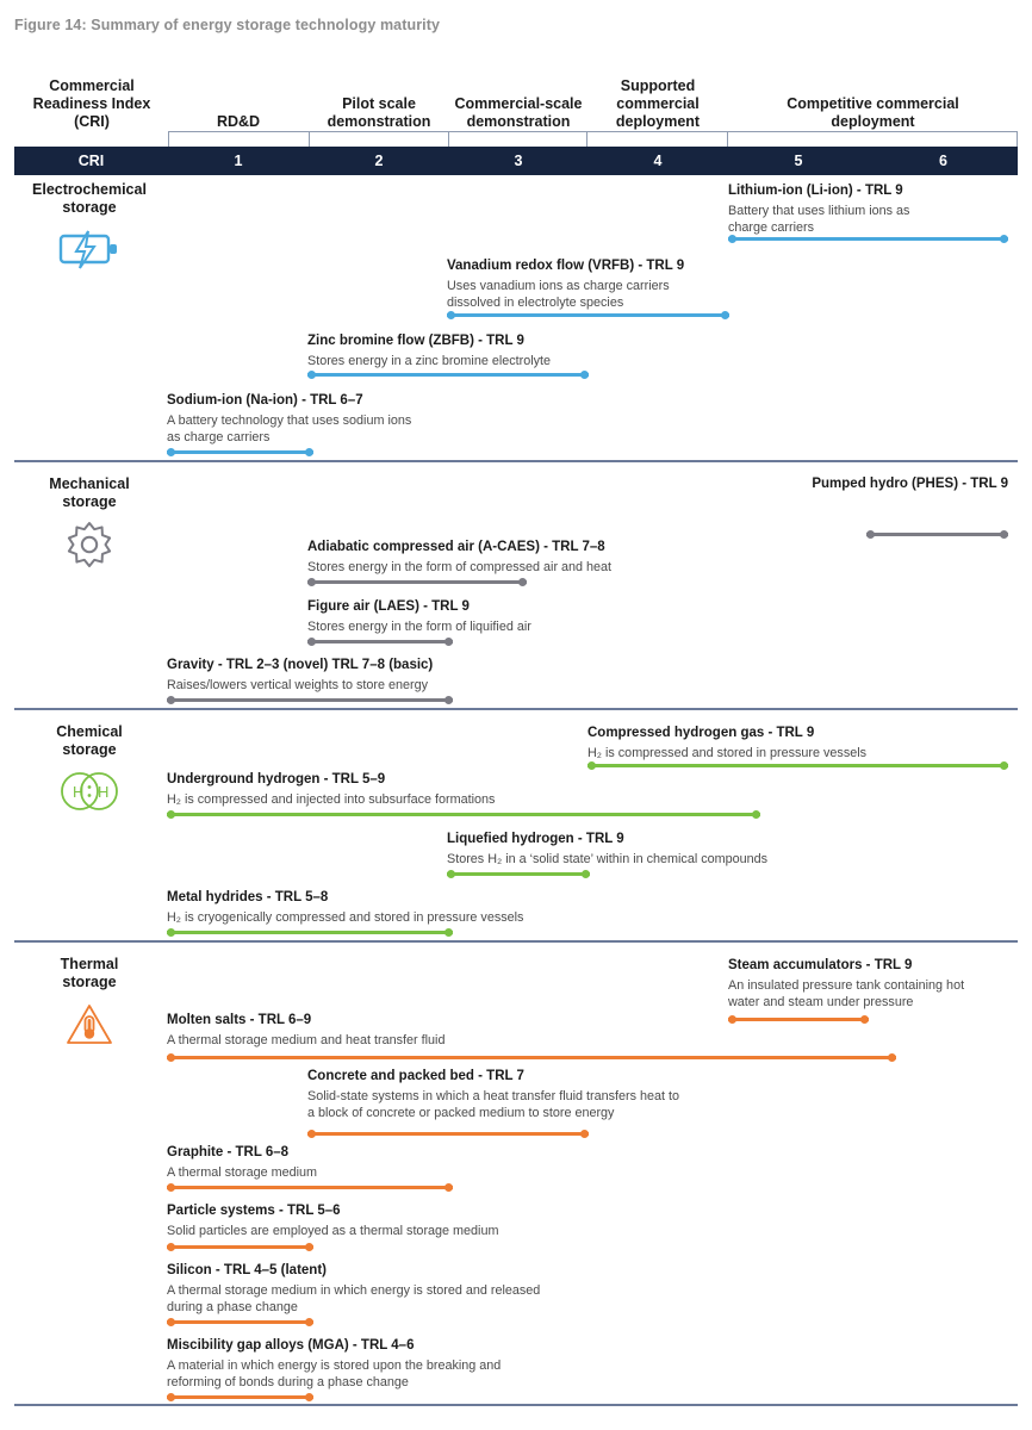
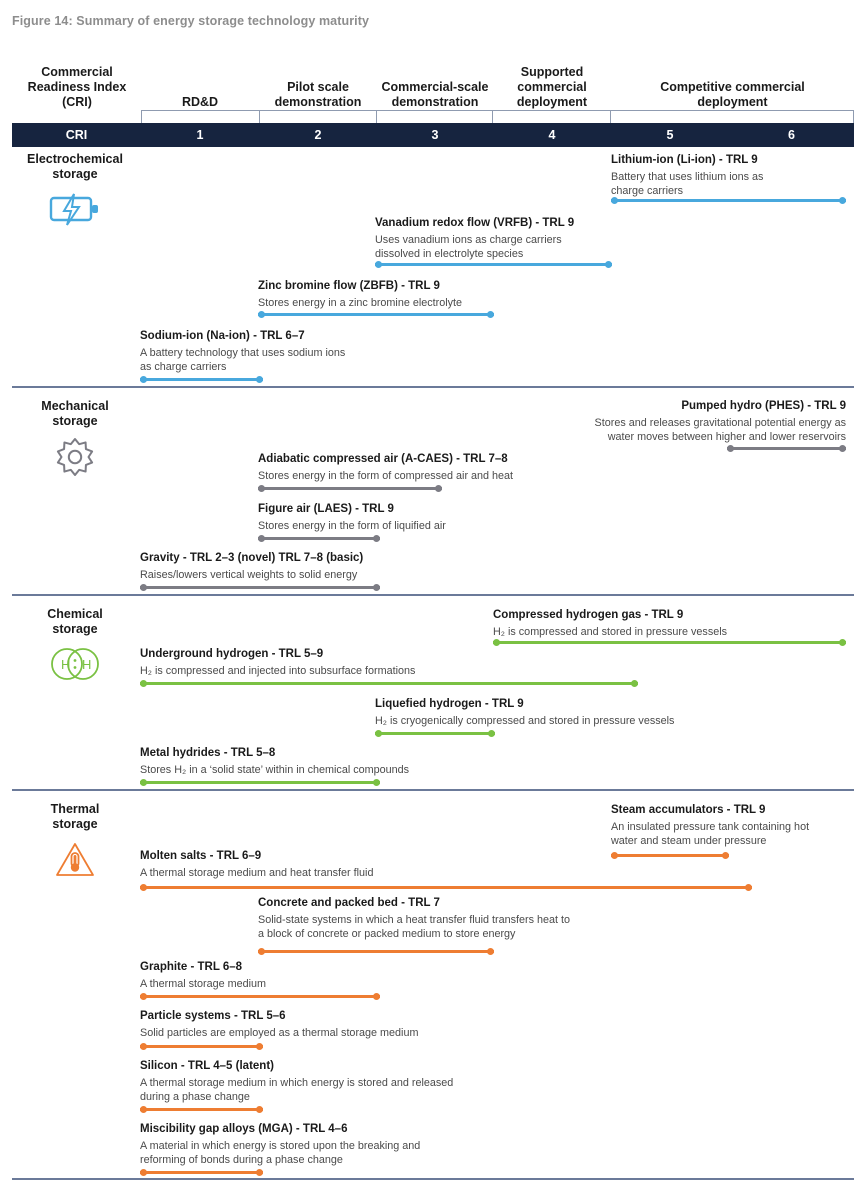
  Figure 14: Summary of energy storage technology maturity
  Commercial Readiness Index (CRI)
  RD&D
  Pilot scale
  demonstration
  Commercial-scale
  demonstration
  Supported
  commercial
  deployment
  Competitive commercial
  deployment
  CRI
  1
  2
  3
  4
  5
  6
  Electrochemical
  storage
  Lithium-ion (Li-ion) - TRL 9
  Battery that uses lithium ions as
  charge carriers
  Vanadium redox flow (VRFB) - TRL 9
  Uses vanadium ions as charge carriers
  dissolved in electrolyte species
  Zinc bromine flow (ZBFB) - TRL 9
  Stores energy in a zinc bromine electrolyte
  Sodium-ion (Na-ion) - TRL 6–7
  A battery technology that uses sodium ions
  as charge carriers
  Mechanical
  storage
  Pumped hydro (PHES) - TRL 9
+ Stores and releases gravitational potential energy as
+ water moves between higher and lower reservoirs
  Adiabatic compressed air (A-CAES) - TRL 7–8
  Stores energy in the form of compressed air and heat
  Figure air (LAES) - TRL 9
  Stores energy in the form of liquified air
  Gravity - TRL 2–3 (novel) TRL 7–8 (basic)
- Raises/lowers vertical weights to store energy
+ Raises/lowers vertical weights to solid energy
  Chemical
  storage
  H
  H
  Compressed hydrogen gas - TRL 9
  H₂ is compressed and stored in pressure vessels
  Underground hydrogen - TRL 5–9
  H₂ is compressed and injected into subsurface formations
  Liquefied hydrogen - TRL 9
- Stores H₂ in a ‘solid state’ within in chemical compounds
+ H₂ is cryogenically compressed and stored in pressure vessels
  Metal hydrides - TRL 5–8
- H₂ is cryogenically compressed and stored in pressure vessels
+ Stores H₂ in a ‘solid state’ within in chemical compounds
  Thermal
  storage
  Steam accumulators - TRL 9
  An insulated pressure tank containing hot
  water and steam under pressure
  Molten salts - TRL 6–9
  A thermal storage medium and heat transfer fluid
  Concrete and packed bed - TRL 7
  Solid-state systems in which a heat transfer fluid transfers heat to
  a block of concrete or packed medium to store energy
  Graphite - TRL 6–8
  A thermal storage medium
  Particle systems - TRL 5–6
  Solid particles are employed as a thermal storage medium
  Silicon - TRL 4–5 (latent)
  A thermal storage medium in which energy is stored and released
  during a phase change
  Miscibility gap alloys (MGA) - TRL 4–6
  A material in which energy is stored upon the breaking and
  reforming of bonds during a phase change
